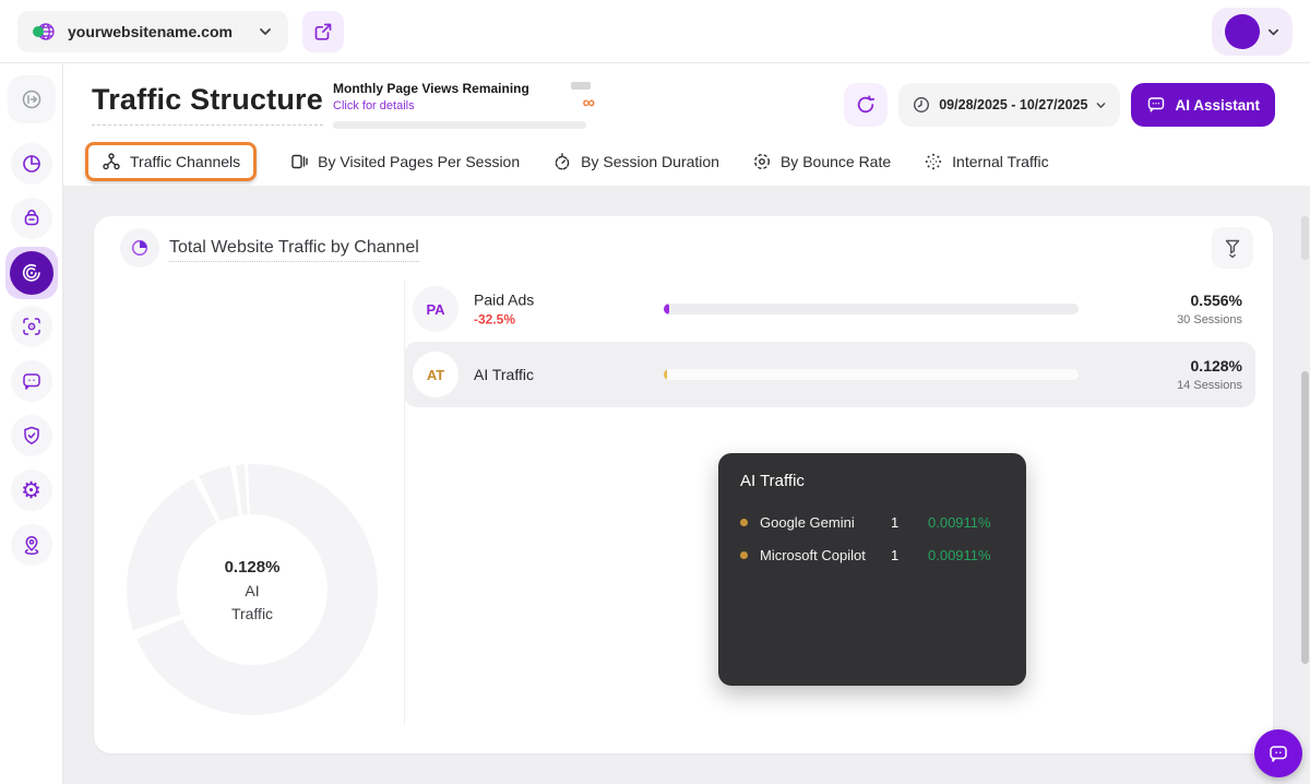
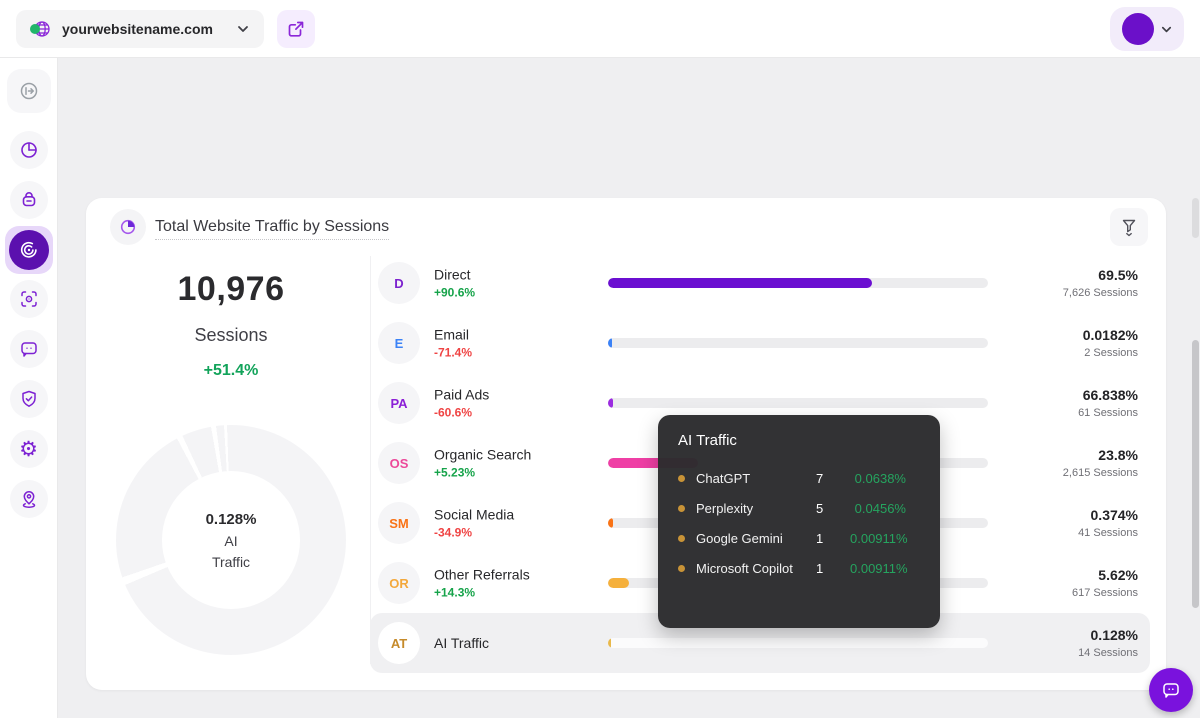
  yourwebsitename.com
  ⚙
- Traffic Structure
- Monthly Page Views Remaining
- Click for details
- ∞
- 09/28/2025 - 10/27/2025
- AI Assistant
- Traffic Channels
- By Visited Pages Per Session
- By Session Duration
- By Bounce Rate
- Internal Traffic
- Total Website Traffic by Channel
+ Total Website Traffic by Sessions
+ 10,976
+ Sessions
+ +51.4%
  0.128%
  AI
  Traffic
+ D
+ Direct
+ +90.6%
+ 69.5%
+ 7,626 Sessions
+ E
+ Email
+ -71.4%
+ 0.0182%
+ 2 Sessions
  PA
  Paid Ads
- -32.5%
+ -60.6%
- 0.556%
+ 66.838%
- 30 Sessions
+ 61 Sessions
+ OS
+ Organic Search
+ +5.23%
+ 23.8%
+ 2,615 Sessions
+ SM
+ Social Media
+ -34.9%
+ 0.374%
+ 41 Sessions
+ OR
+ Other Referrals
+ +14.3%
+ 5.62%
+ 617 Sessions
  AT
  AI Traffic
  0.128%
  14 Sessions
  AI Traffic
+ ChatGPT
+ 7
+ 0.0638%
+ Perplexity
+ 5
+ 0.0456%
  Google Gemini
  1
  0.00911%
  Microsoft Copilot
  1
  0.00911%
